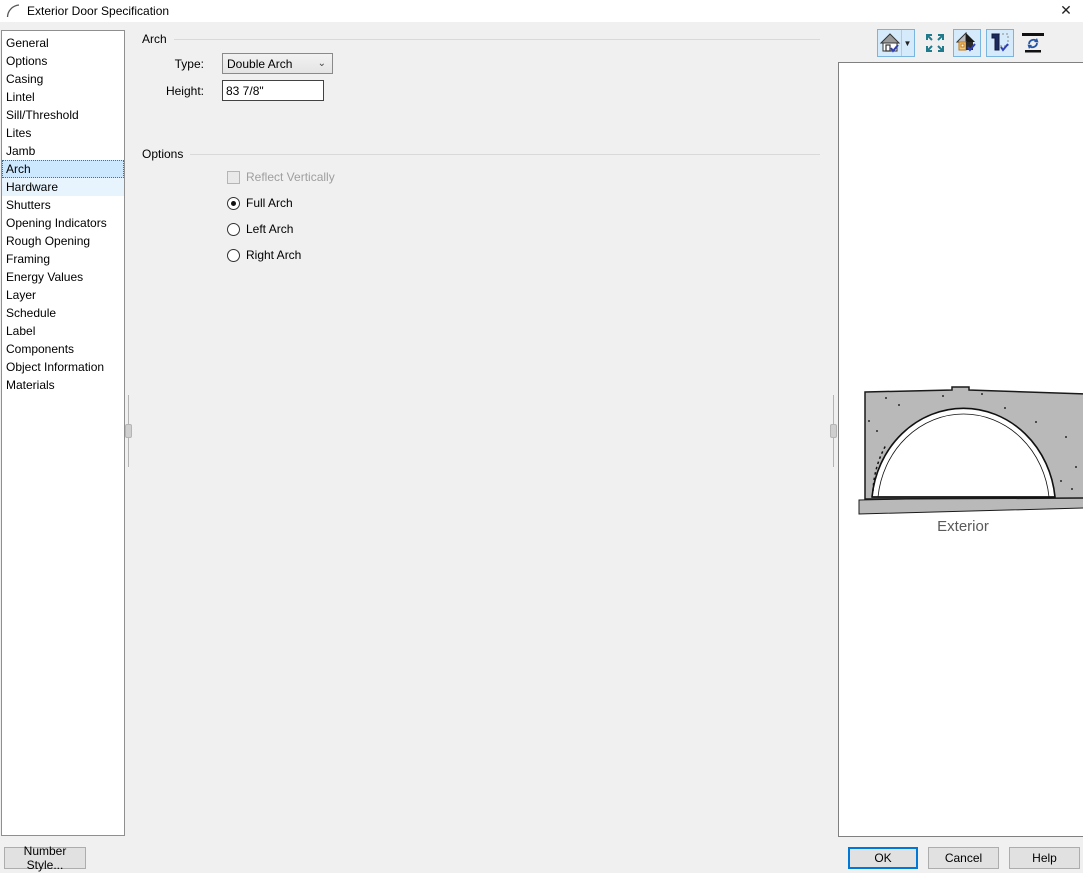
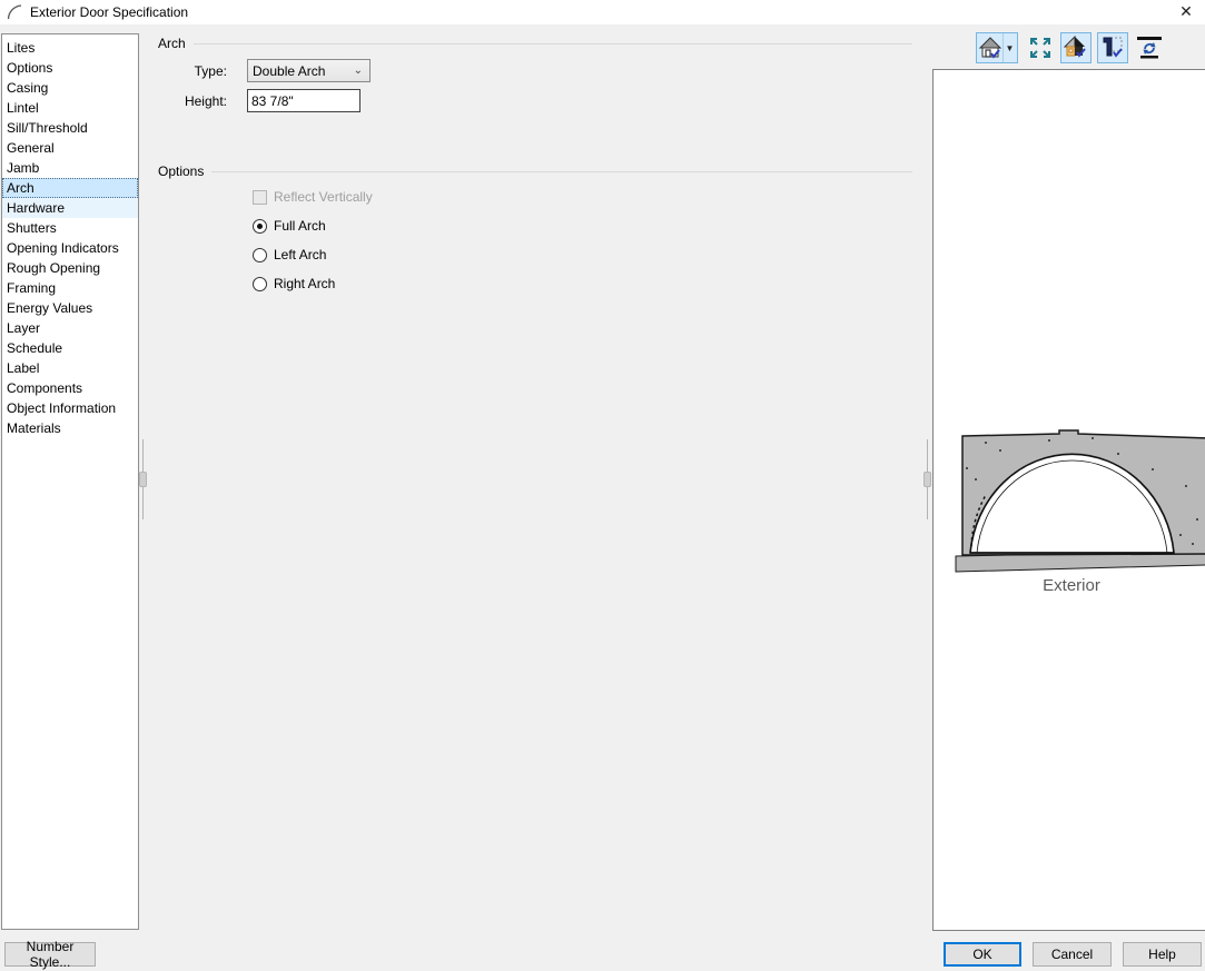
  Exterior Door Specification
  ✕
- General
+ Lites
  Options
  Casing
  Lintel
  Sill/Threshold
- Lites
+ General
  Jamb
  Arch
  Hardware
  Shutters
  Opening Indicators
  Rough Opening
  Framing
  Energy Values
  Layer
  Schedule
  Label
  Components
  Object Information
  Materials
  Arch
  Type:
  Double Arch
  ⌄
  Height:
  83 7/8"
  Options
  Reflect Vertically
  Full Arch
  Left Arch
  Right Arch
  ▼
  Exterior
  Number Style...
  OK
  Cancel
  Help
